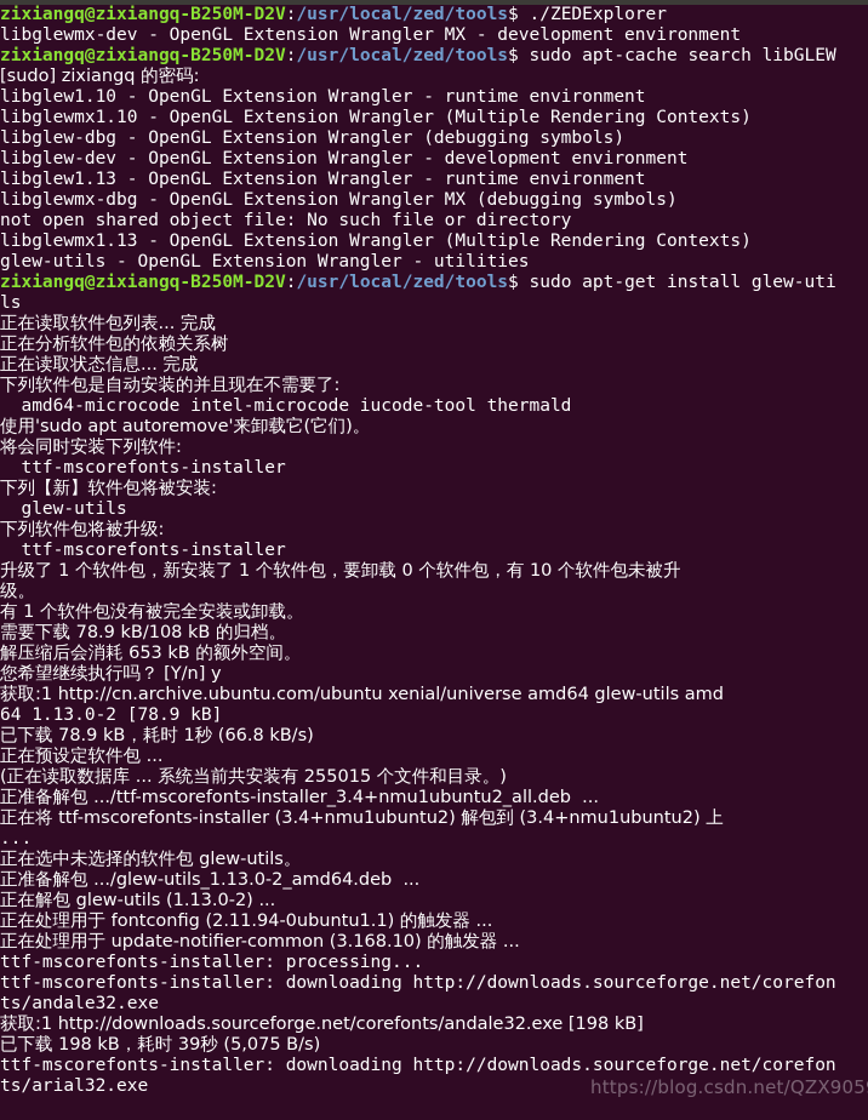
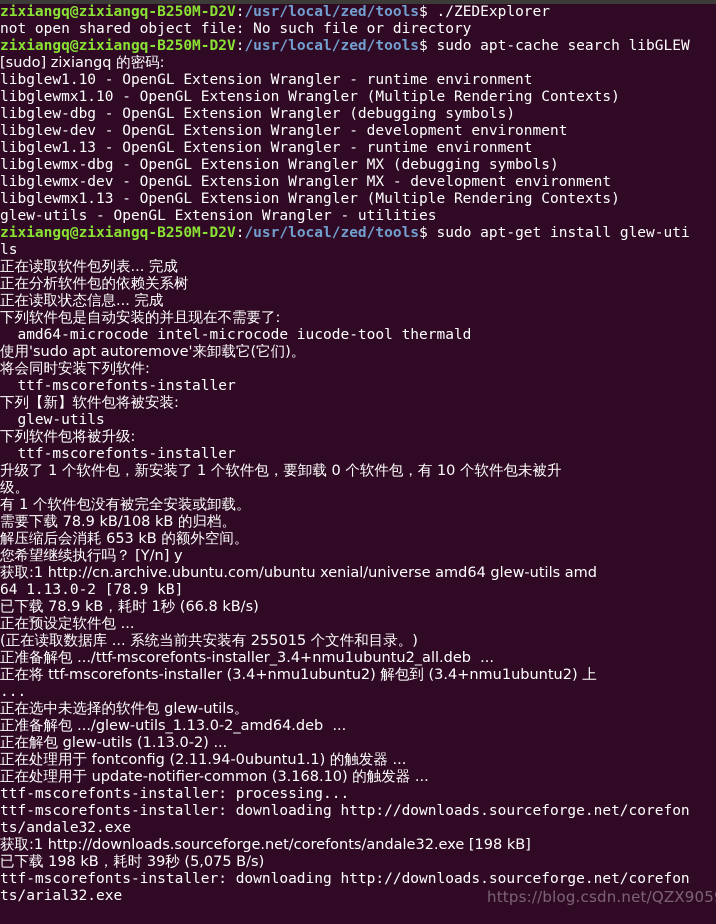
  zixiangq@zixiangq-B250M-D2V:/usr/local/zed/tools$ ./ZEDExplorer
- libglewmx-dev - OpenGL Extension Wrangler MX - development environment
+ not open shared object file: No such file or directory
  zixiangq@zixiangq-B250M-D2V:/usr/local/zed/tools$ sudo apt-cache search libGLEW
  [sudo] zixiangq 的密码:
  libglew1.10 - OpenGL Extension Wrangler - runtime environment
  libglewmx1.10 - OpenGL Extension Wrangler (Multiple Rendering Contexts)
  libglew-dbg - OpenGL Extension Wrangler (debugging symbols)
  libglew-dev - OpenGL Extension Wrangler - development environment
  libglew1.13 - OpenGL Extension Wrangler - runtime environment
  libglewmx-dbg - OpenGL Extension Wrangler MX (debugging symbols)
- not open shared object file: No such file or directory
+ libglewmx-dev - OpenGL Extension Wrangler MX - development environment
  libglewmx1.13 - OpenGL Extension Wrangler (Multiple Rendering Contexts)
  glew-utils - OpenGL Extension Wrangler - utilities
  zixiangq@zixiangq-B250M-D2V:/usr/local/zed/tools$ sudo apt-get install glew-uti
  ls
  正在读取软件包列表... 完成
  正在分析软件包的依赖关系树
  正在读取状态信息... 完成
  下列软件包是自动安装的并且现在不需要了:
  amd64-microcode intel-microcode iucode-tool thermald
  使用'sudo apt autoremove'来卸载它(它们)。
  将会同时安装下列软件:
  ttf-mscorefonts-installer
  下列【新】软件包将被安装:
  glew-utils
  下列软件包将被升级:
  ttf-mscorefonts-installer
  升级了 1 个软件包，新安装了 1 个软件包，要卸载 0 个软件包，有 10 个软件包未被升
  级。
  有 1 个软件包没有被完全安装或卸载。
  需要下载 78.9 kB/108 kB 的归档。
  解压缩后会消耗 653 kB 的额外空间。
  您希望继续执行吗？ [Y/n] y
  获取:1 http://cn.archive.ubuntu.com/ubuntu xenial/universe amd64 glew-utils amd
  64 1.13.0-2 [78.9 kB]
  已下载 78.9 kB，耗时 1秒 (66.8 kB/s)
  正在预设定软件包 ...
  (正在读取数据库 ... 系统当前共安装有 255015 个文件和目录。)
  正准备解包 .../ttf-mscorefonts-installer_3.4+nmu1ubuntu2_all.deb ...
  正在将 ttf-mscorefonts-installer (3.4+nmu1ubuntu2) 解包到 (3.4+nmu1ubuntu2) 上
  ...
  正在选中未选择的软件包 glew-utils。
  正准备解包 .../glew-utils_1.13.0-2_amd64.deb ...
  正在解包 glew-utils (1.13.0-2) ...
  正在处理用于 fontconfig (2.11.94-0ubuntu1.1) 的触发器 ...
  正在处理用于 update-notifier-common (3.168.10) 的触发器 ...
  ttf-mscorefonts-installer: processing...
  ttf-mscorefonts-installer: downloading http://downloads.sourceforge.net/corefon
  ts/andale32.exe
  获取:1 http://downloads.sourceforge.net/corefonts/andale32.exe [198 kB]
  已下载 198 kB，耗时 39秒 (5,075 B/s)
  ttf-mscorefonts-installer: downloading http://downloads.sourceforge.net/corefon
  ts/arial32.exe
  https://blog.csdn.net/QZX905
